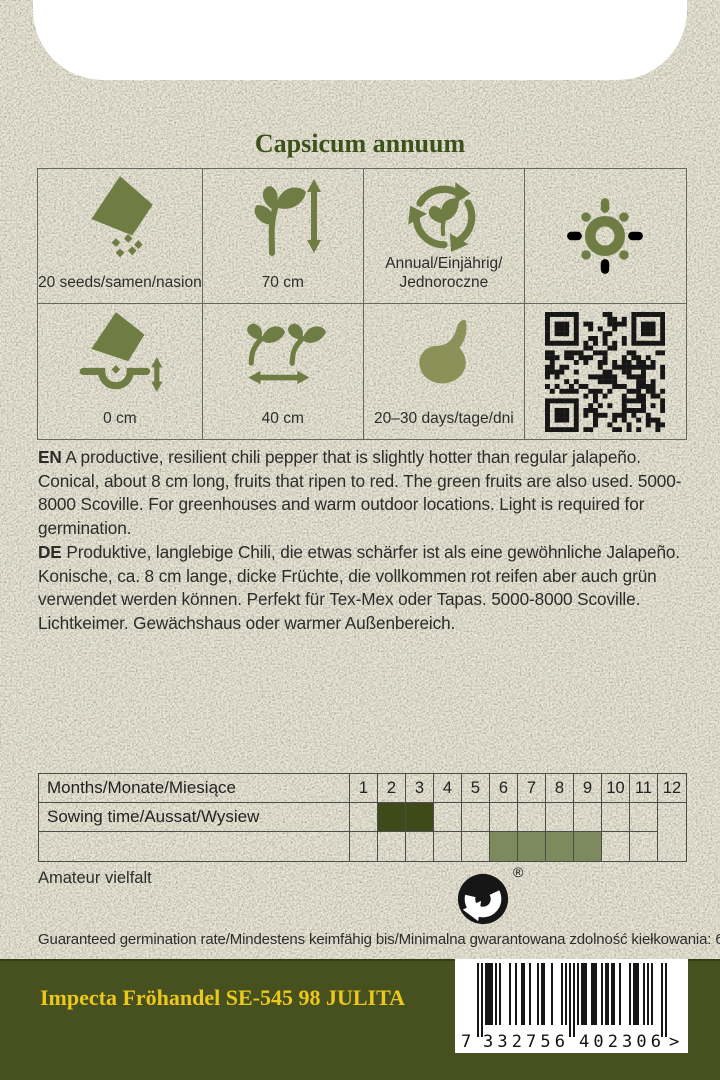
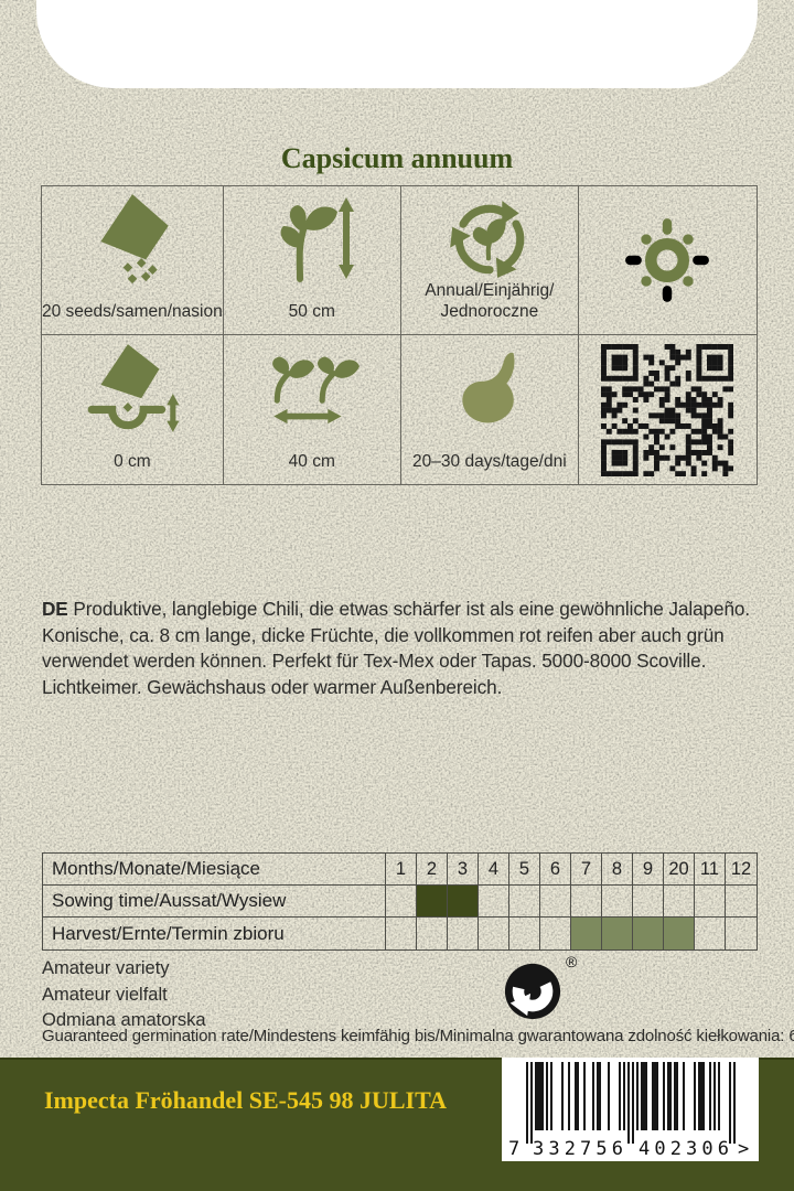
  Capsicum annuum
  20 seeds/samen/nasion
- 70 cm
+ 50 cm
  Annual/Einjährig/
  Jednoroczne
  0 cm
  40 cm
  20–30 days/tage/dni
- EN A productive, resilient chili pepper that is slightly hotter than regular jalapeño. Conical, about 8 cm long, fruits that ripen to red. The green fruits are also used. 5000-8000 Scoville. For greenhouses and warm outdoor locations. Light is required for germination.
  DE Produktive, langlebige Chili, die etwas schärfer ist als eine gewöhnliche Jalapeño. Konische, ca. 8 cm lange, dicke Früchte, die vollkommen rot reifen aber auch grün verwendet werden können. Perfekt für Tex-Mex oder Tapas. 5000-8000 Scoville. Lichtkeimer. Gewächshaus oder warmer Außenbereich.
  Months/Monate/Miesiące
  1
  2
  3
  4
  5
  6
  7
  8
  9
- 10
+ 20
  11
  12
  Sowing time/Aussat/Wysiew
+ Harvest/Ernte/Termin zbioru
+ Amateur variety
  Amateur vielfalt
+ Odmiana amatorska
  ®
  Guaranteed germination rate/Mindestens keimfähig bis/Minimalna gwarantowana zdolność kiełkowania: 6
  Impecta Fröhandel SE-545 98 JULITA
  7
  332756
  402306
  >
